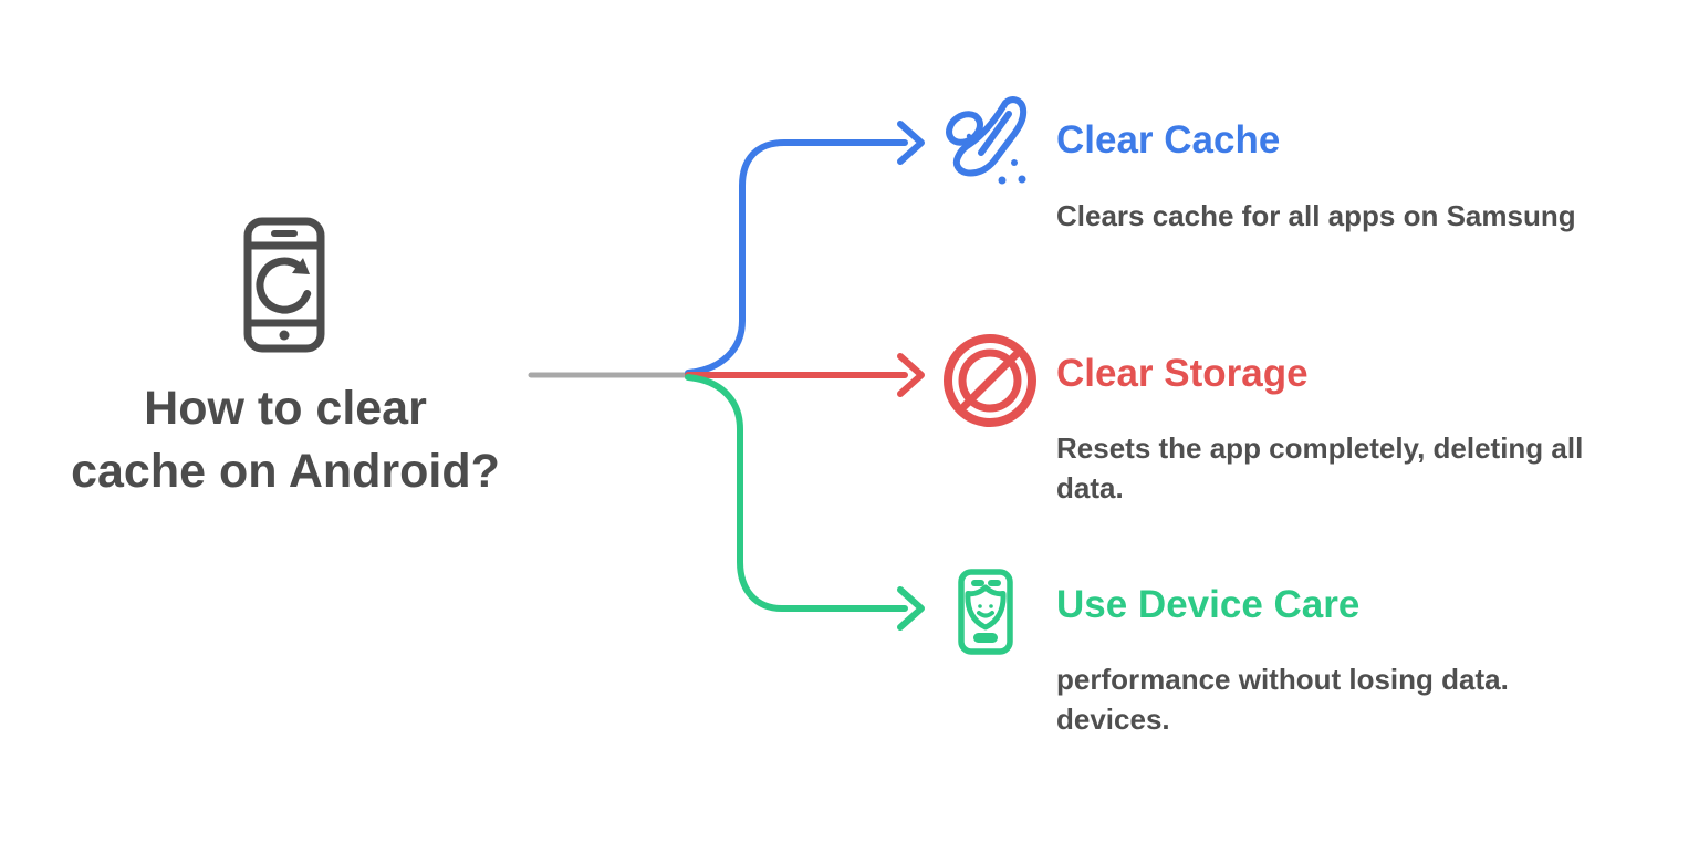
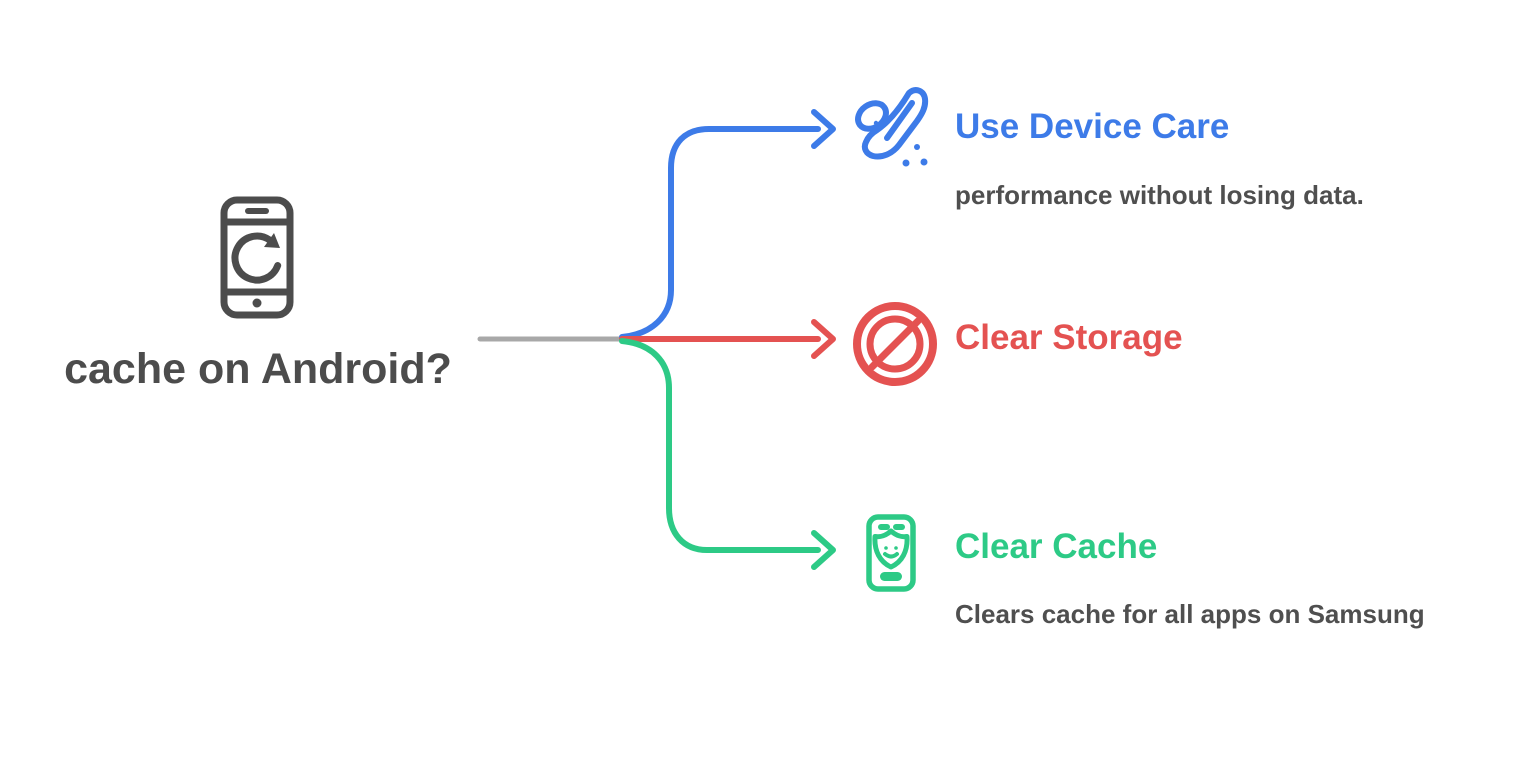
- How to clear
  cache on Android?
- Clear Cache
+ Use Device Care
- Clears cache for all apps on Samsung
+ performance without losing data.
  Clear Storage
- Resets the app completely, deleting all
- data.
- Use Device Care
+ Clear Cache
- performance without losing data.
+ Clears cache for all apps on Samsung
- devices.
